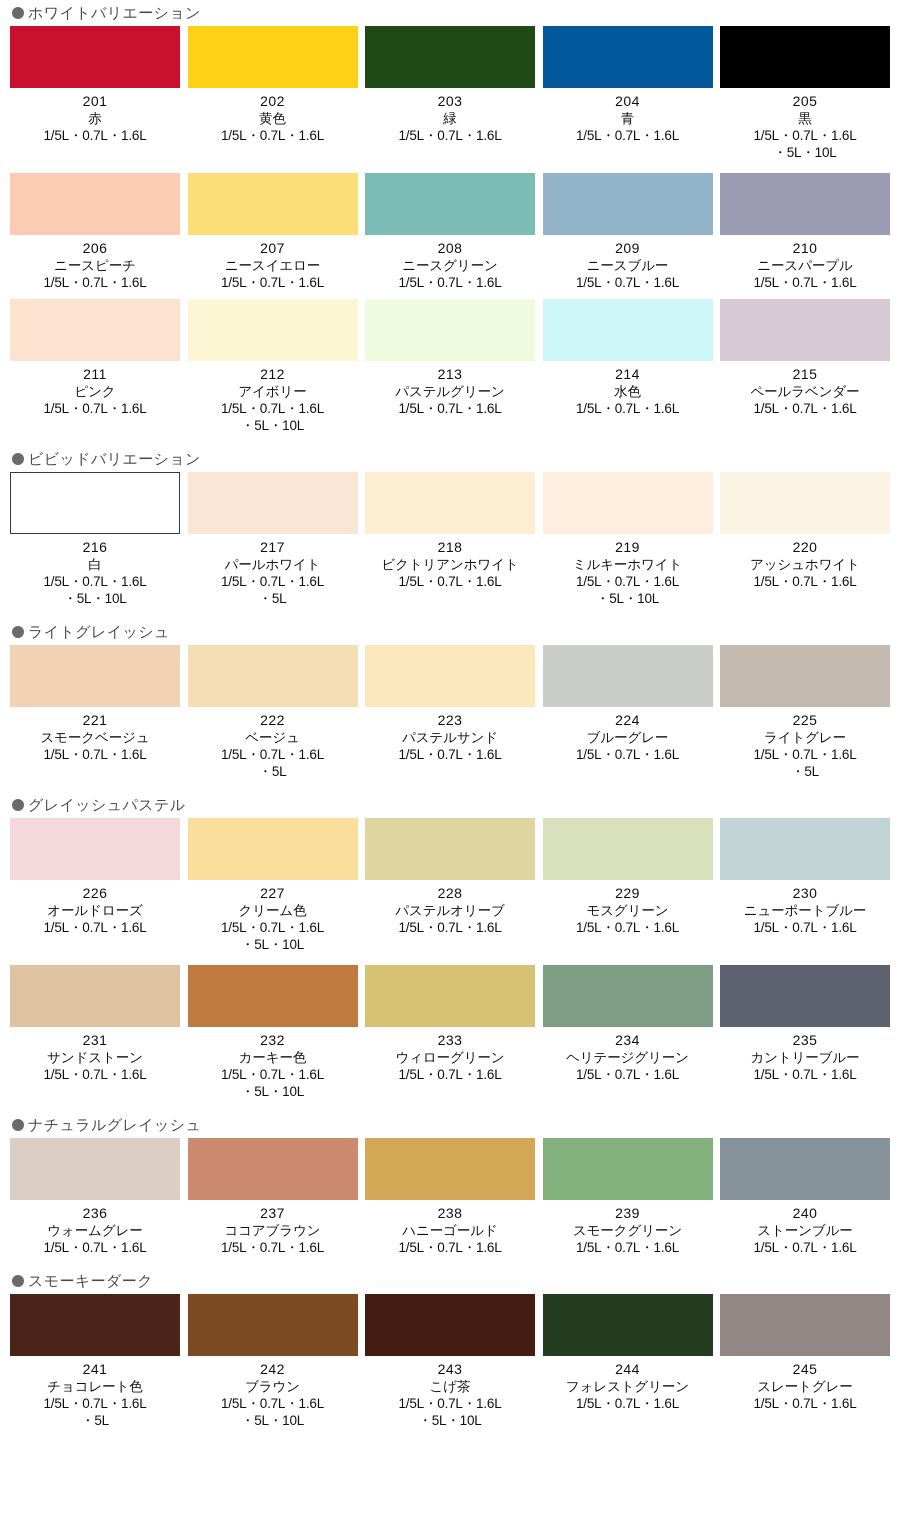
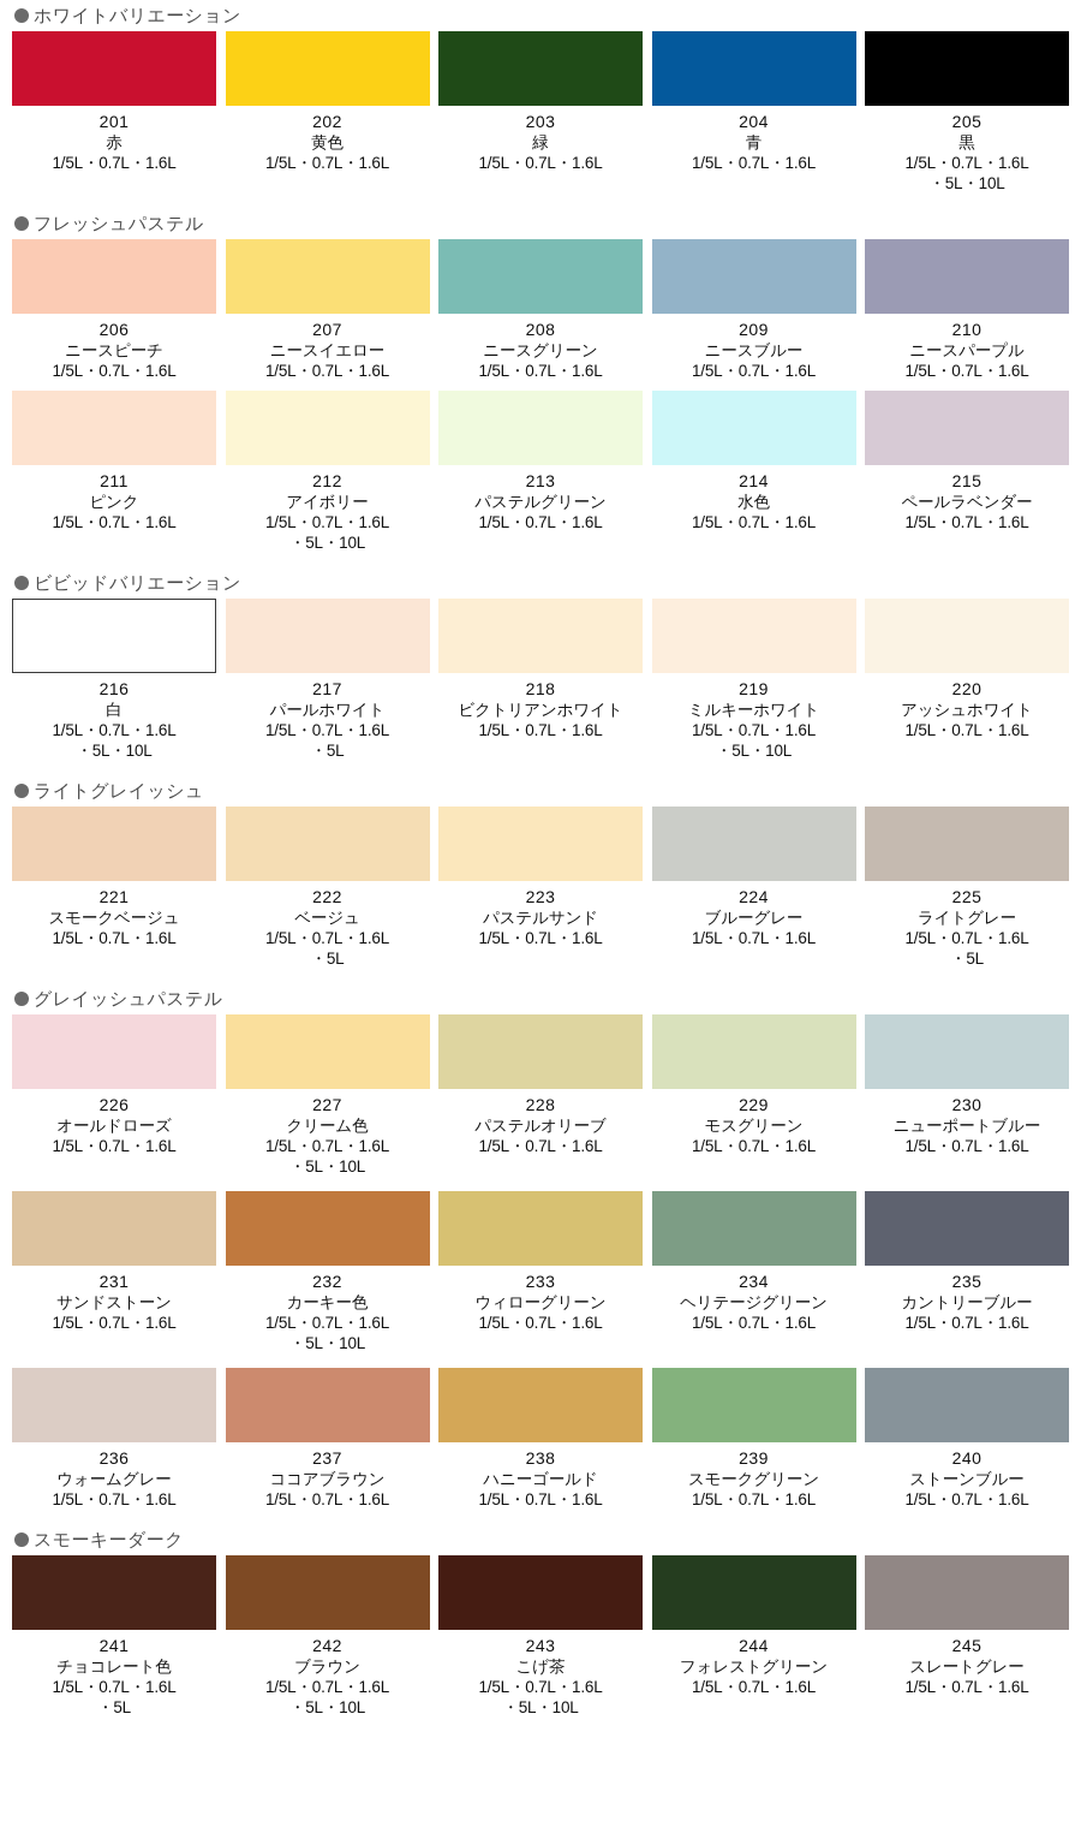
  ホワイトバリエーション
  201
  赤
  1/5L・0.7L・1.6L
  202
  黄色
  1/5L・0.7L・1.6L
  203
  緑
  1/5L・0.7L・1.6L
  204
  青
  1/5L・0.7L・1.6L
  205
  黒
  1/5L・0.7L・1.6L
  ・5L・10L
+ フレッシュパステル
  206
  ニースピーチ
  1/5L・0.7L・1.6L
  207
  ニースイエロー
  1/5L・0.7L・1.6L
  208
  ニースグリーン
  1/5L・0.7L・1.6L
  209
  ニースブルー
  1/5L・0.7L・1.6L
  210
  ニースパープル
  1/5L・0.7L・1.6L
  211
  ピンク
  1/5L・0.7L・1.6L
  212
  アイボリー
  1/5L・0.7L・1.6L
  ・5L・10L
  213
  パステルグリーン
  1/5L・0.7L・1.6L
  214
  水色
  1/5L・0.7L・1.6L
  215
  ペールラベンダー
  1/5L・0.7L・1.6L
  ビビッドバリエーション
  216
  白
  1/5L・0.7L・1.6L
  ・5L・10L
  217
  パールホワイト
  1/5L・0.7L・1.6L
  ・5L
  218
  ビクトリアンホワイト
  1/5L・0.7L・1.6L
  219
  ミルキーホワイト
  1/5L・0.7L・1.6L
  ・5L・10L
  220
  アッシュホワイト
  1/5L・0.7L・1.6L
  ライトグレイッシュ
  221
  スモークベージュ
  1/5L・0.7L・1.6L
  222
  ベージュ
  1/5L・0.7L・1.6L
  ・5L
  223
  パステルサンド
  1/5L・0.7L・1.6L
  224
  ブルーグレー
  1/5L・0.7L・1.6L
  225
  ライトグレー
  1/5L・0.7L・1.6L
  ・5L
  グレイッシュパステル
  226
  オールドローズ
  1/5L・0.7L・1.6L
  227
  クリーム色
  1/5L・0.7L・1.6L
  ・5L・10L
  228
  パステルオリーブ
  1/5L・0.7L・1.6L
  229
  モスグリーン
  1/5L・0.7L・1.6L
  230
  ニューポートブルー
  1/5L・0.7L・1.6L
  231
  サンドストーン
  1/5L・0.7L・1.6L
  232
  カーキー色
  1/5L・0.7L・1.6L
  ・5L・10L
  233
  ウィローグリーン
  1/5L・0.7L・1.6L
  234
  ヘリテージグリーン
  1/5L・0.7L・1.6L
  235
  カントリーブルー
  1/5L・0.7L・1.6L
- ナチュラルグレイッシュ
  236
  ウォームグレー
  1/5L・0.7L・1.6L
  237
  ココアブラウン
  1/5L・0.7L・1.6L
  238
  ハニーゴールド
  1/5L・0.7L・1.6L
  239
  スモークグリーン
  1/5L・0.7L・1.6L
  240
  ストーンブルー
  1/5L・0.7L・1.6L
  スモーキーダーク
  241
  チョコレート色
  1/5L・0.7L・1.6L
  ・5L
  242
  ブラウン
  1/5L・0.7L・1.6L
  ・5L・10L
  243
  こげ茶
  1/5L・0.7L・1.6L
  ・5L・10L
  244
  フォレストグリーン
  1/5L・0.7L・1.6L
  245
  スレートグレー
  1/5L・0.7L・1.6L
